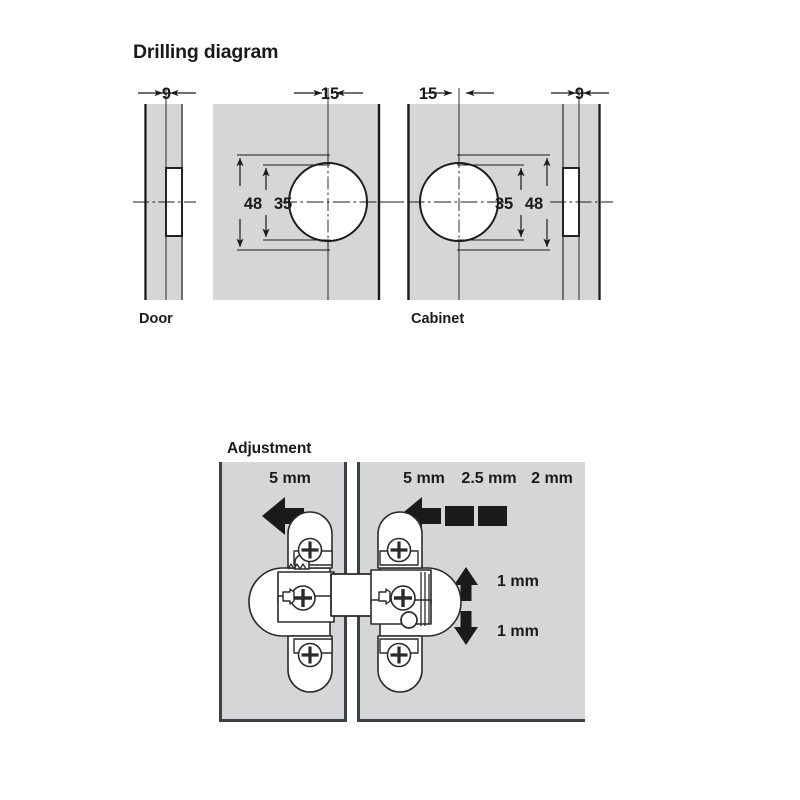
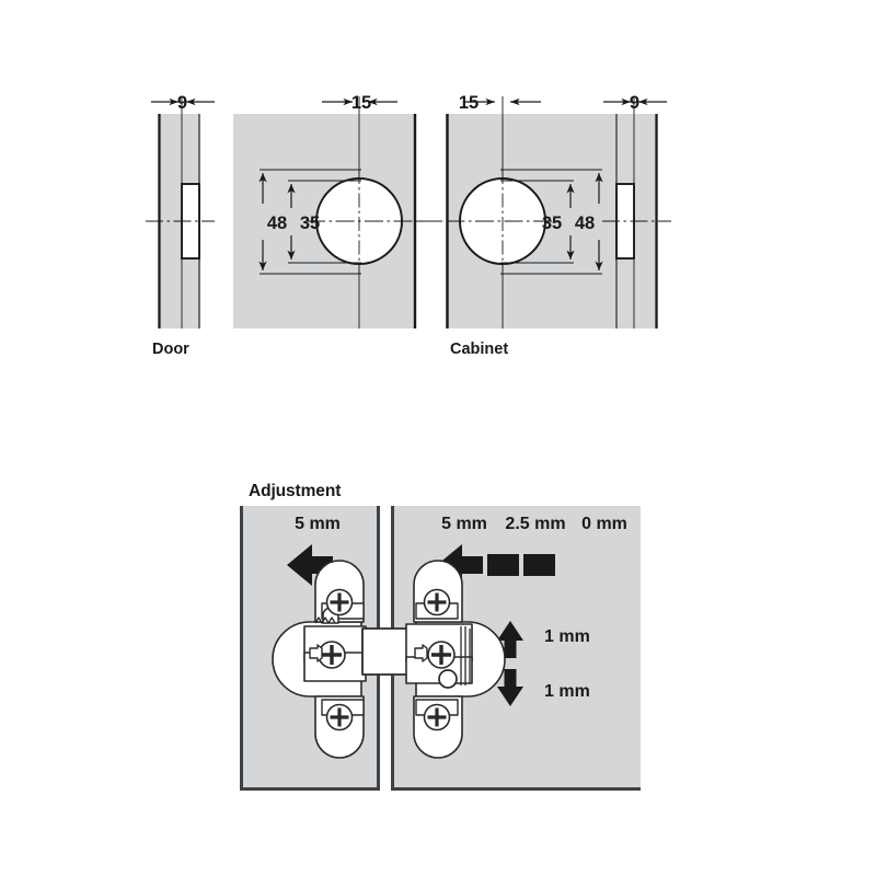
- Drilling diagram
  Door
  Cabinet
  Adjustment
  9
  15
  48
  35
  15
  48
  35
  9
  5 mm
  5 mm
  2.5 mm
- 2 mm
+ 0 mm
  1 mm
  1 mm
